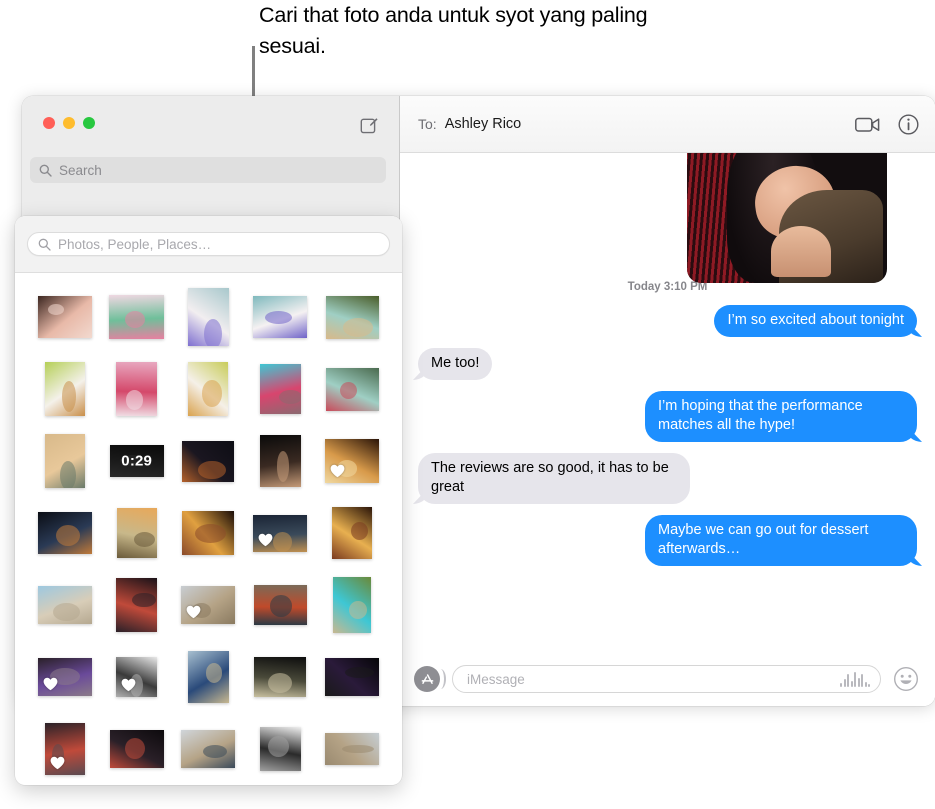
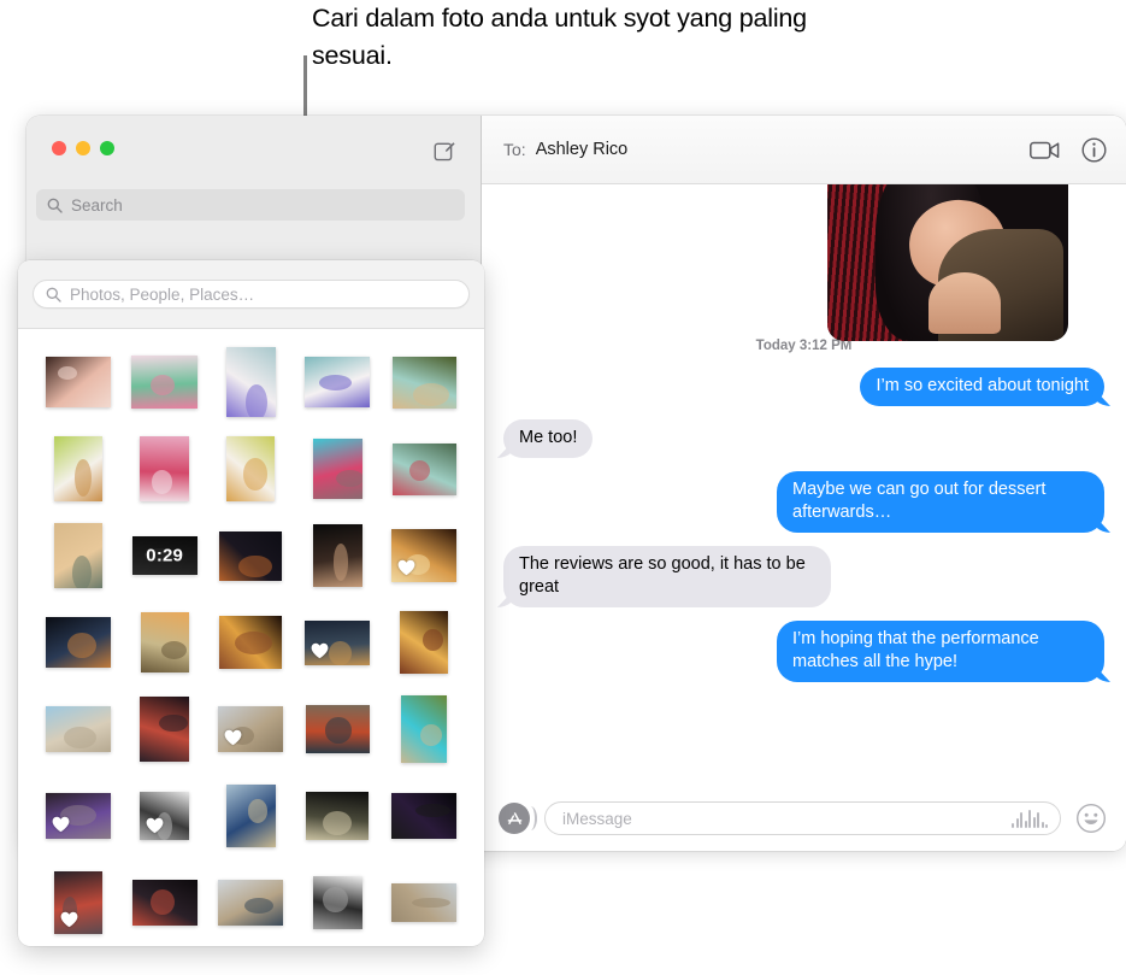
- Cari that foto anda untuk syot yang paling sesuai.
+ Cari dalam foto anda untuk syot yang paling sesuai.
  Search
  To:
  Ashley Rico
- Today 3:10 PM
+ Today 3:12 PM
  I’m so excited about tonight
  Me too!
- I’m hoping that the performance matches all the hype!
+ Maybe we can go out for dessert afterwards…
  The reviews are so good, it has to be great
- Maybe we can go out for dessert afterwards…
+ I’m hoping that the performance matches all the hype!
  iMessage
  Photos, People, Places…
  0:29
